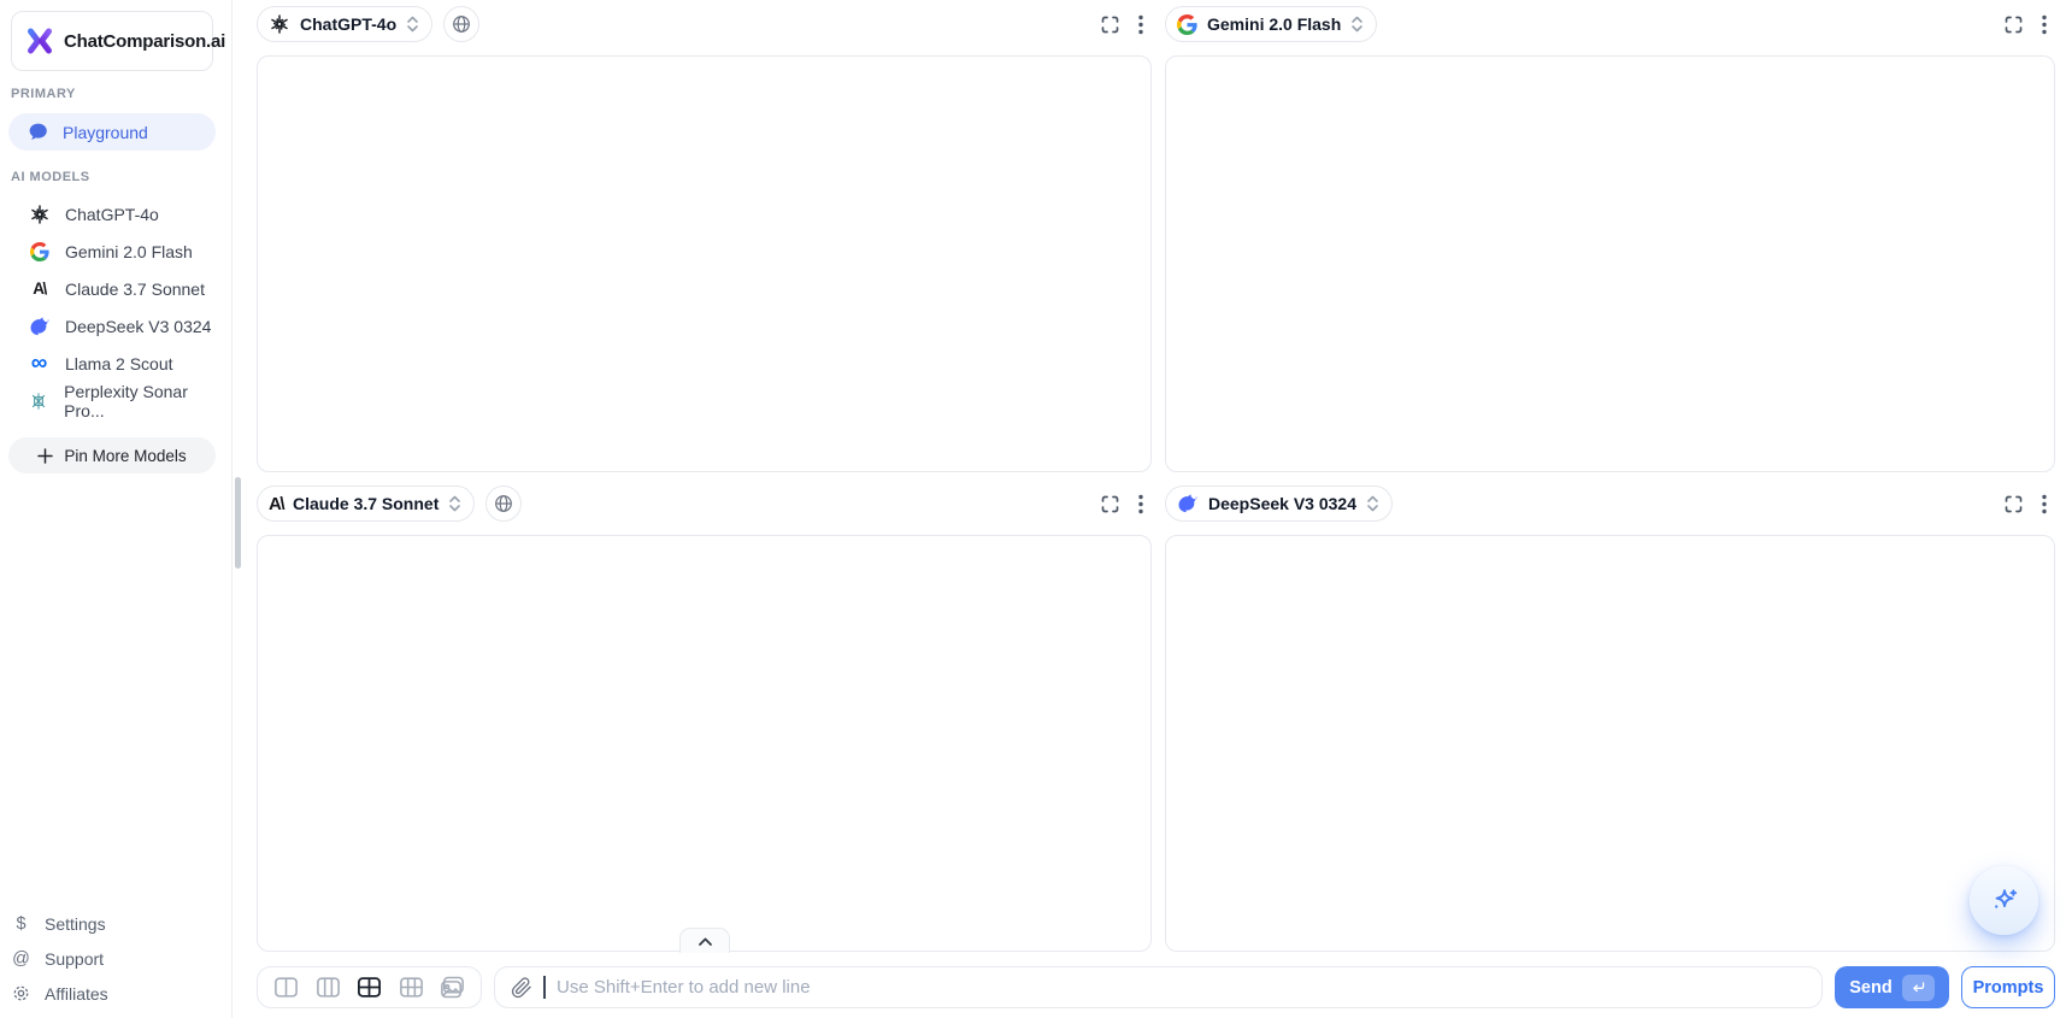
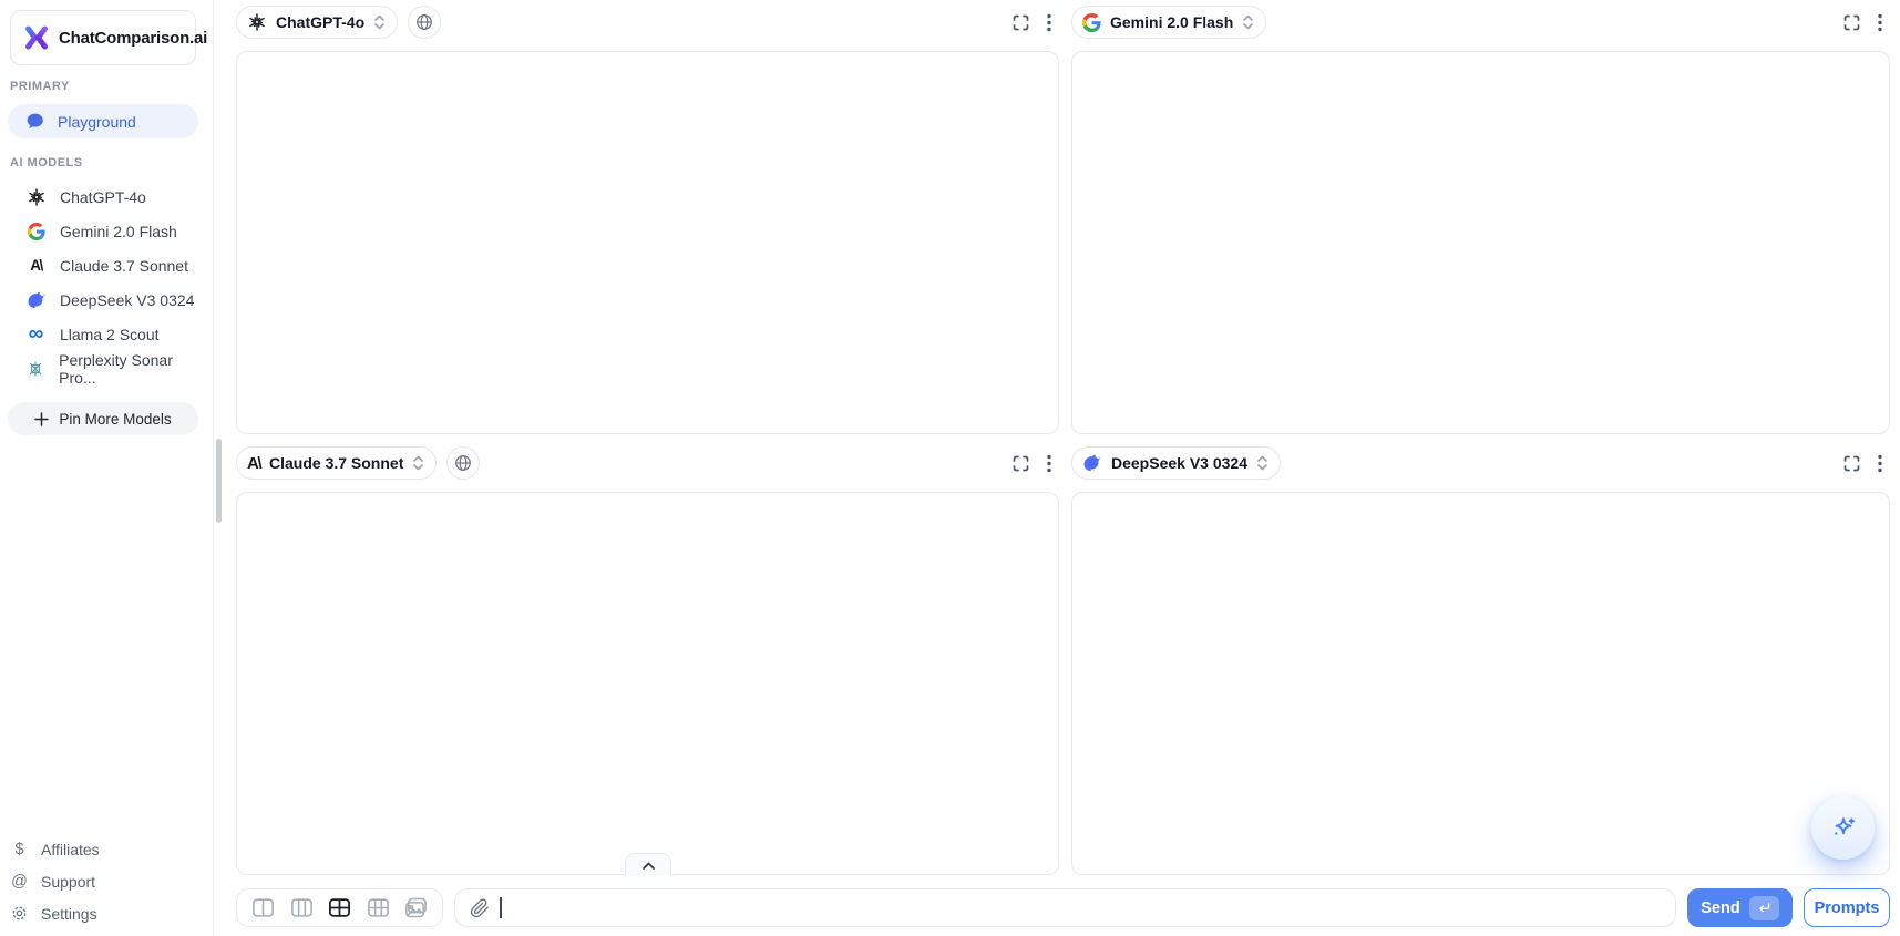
  ChatComparison.ai
  PRIMARY
  Playground
  AI MODELS
  ChatGPT-4o
  Gemini 2.0 Flash
  A\
  Claude 3.7 Sonnet
  DeepSeek V3 0324
  ∞
  Llama 2 Scout
  Perplexity Sonar Pro...
  Pin More Models
  $
- Settings
+ Affiliates
  @
  Support
- Affiliates
+ Settings
  ChatGPT-4o
  Gemini 2.0 Flash
  A\
  Claude 3.7 Sonnet
  DeepSeek V3 0324
- Use Shift+Enter to add new line
  Send
  Prompts
